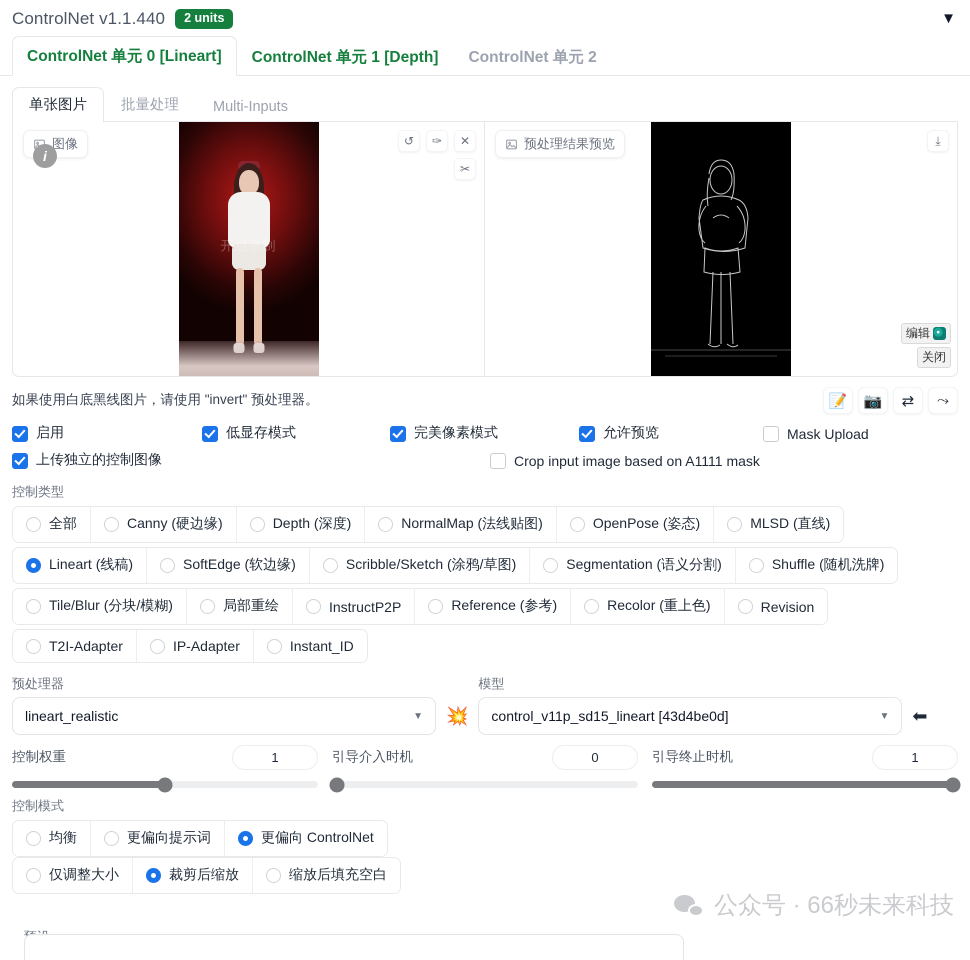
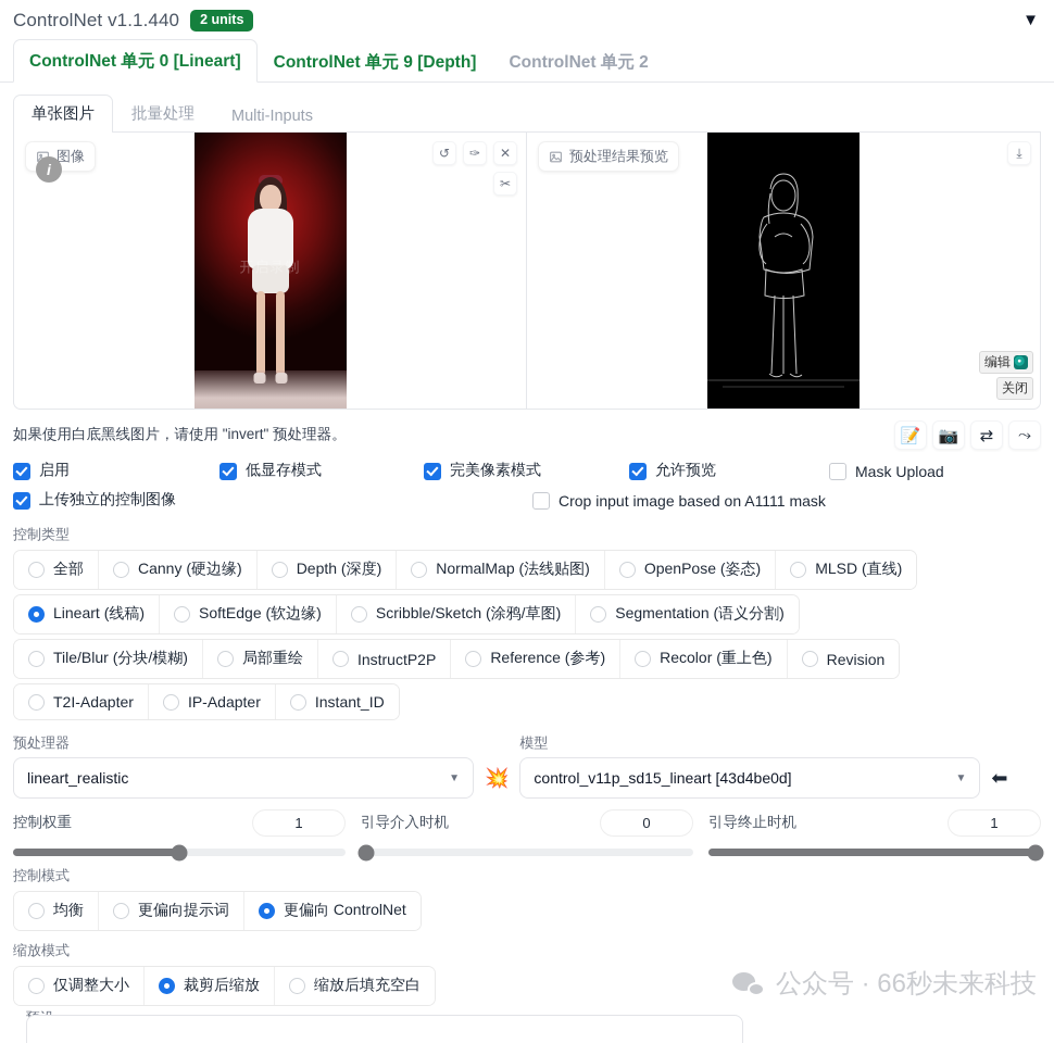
  ControlNet v1.1.440
  2 units
  ▼
  ControlNet 单元 0 [Lineart]
- ControlNet 单元 1 [Depth]
+ ControlNet 单元 9 [Depth]
  ControlNet 单元 2
  单张图片
  批量处理
  Multi-Inputs
  图像
  i
  开启录制
  ↺
  ✑
  ✕
  ✂
  预处理结果预览
  ⤓
  编辑
  关闭
  如果使用白底黑线图片，请使用 "invert" 预处理器。
  📝
  📷
  ⇄
  ⤳
  启用
  低显存模式
  完美像素模式
  允许预览
  Mask Upload
  上传独立的控制图像
  Crop input image based on A1111 mask
  控制类型
  全部
  Canny (硬边缘)
  Depth (深度)
  NormalMap (法线贴图)
  OpenPose (姿态)
  MLSD (直线)
  Lineart (线稿)
  SoftEdge (软边缘)
  Scribble/Sketch (涂鸦/草图)
  Segmentation (语义分割)
- Shuffle (随机洗牌)
  Tile/Blur (分块/模糊)
  局部重绘
  InstructP2P
  Reference (参考)
  Recolor (重上色)
  Revision
  T2I-Adapter
  IP-Adapter
  Instant_ID
  预处理器
  lineart_realistic
  ▼
  💥
  模型
  control_v11p_sd15_lineart [43d4be0d]
  ▼
  ⬅
  控制权重
  1
  引导介入时机
  0
  引导终止时机
  1
  控制模式
  均衡
  更偏向提示词
  更偏向 ControlNet
+ 缩放模式
  仅调整大小
  裁剪后缩放
  缩放后填充空白
  公众号 · 66秒未来科技
